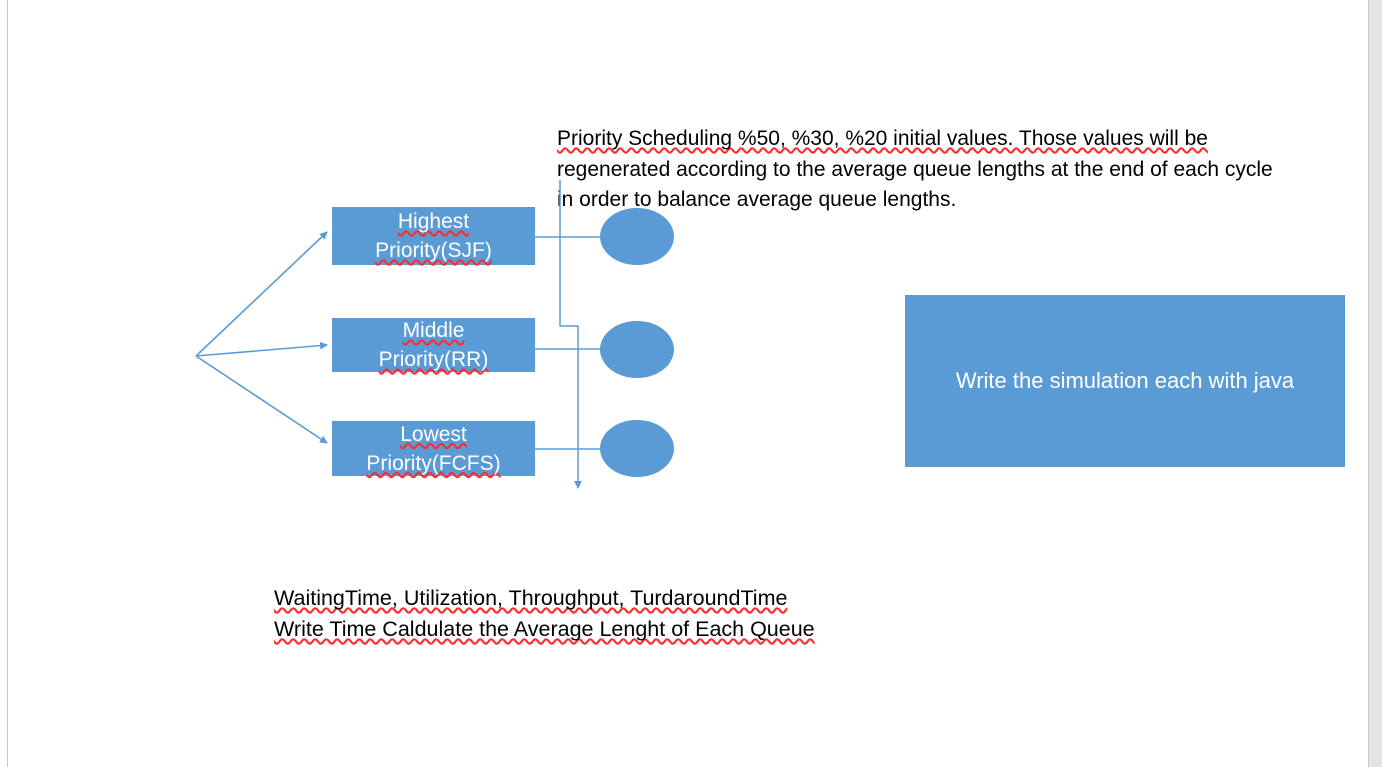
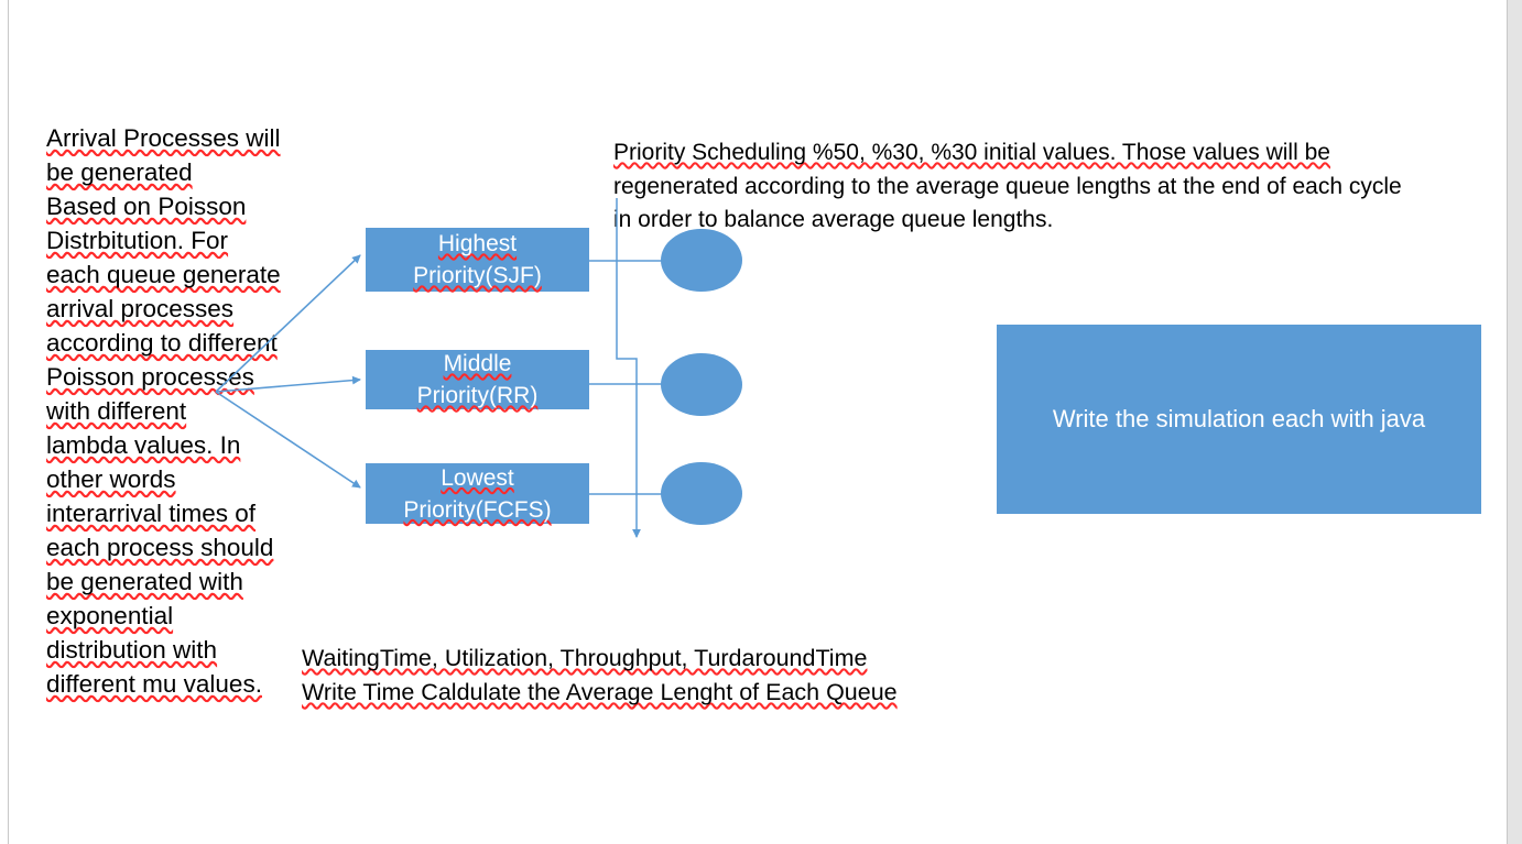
+ Arrival Processes will be generated Based on Poisson Distrbitution. For each queue generate arrival processes according to different Poisson processes with different lambda values. In other words interarrival times of each process should be generated with exponential distribution with different mu values.
- Priority Scheduling %50, %30, %20 initial values. Those values will be regenerated according to the average queue lengths at the end of each cycle n order to balance average queue lengths.
+ Priority Scheduling %50, %30, %30 initial values. Those values will be regenerated according to the average queue lengths at the end of each cycle n order to balance average queue lengths.
  WaitingTime, Utilization, Throughput, TurdaroundTime Write Time Caldulate the Average Lenght of Each Queue
  Highest
  Priority(SJF)
  Middle
  Priority(RR)
  Lowest
  Priority(FCFS)
  Write the simulation each with java
